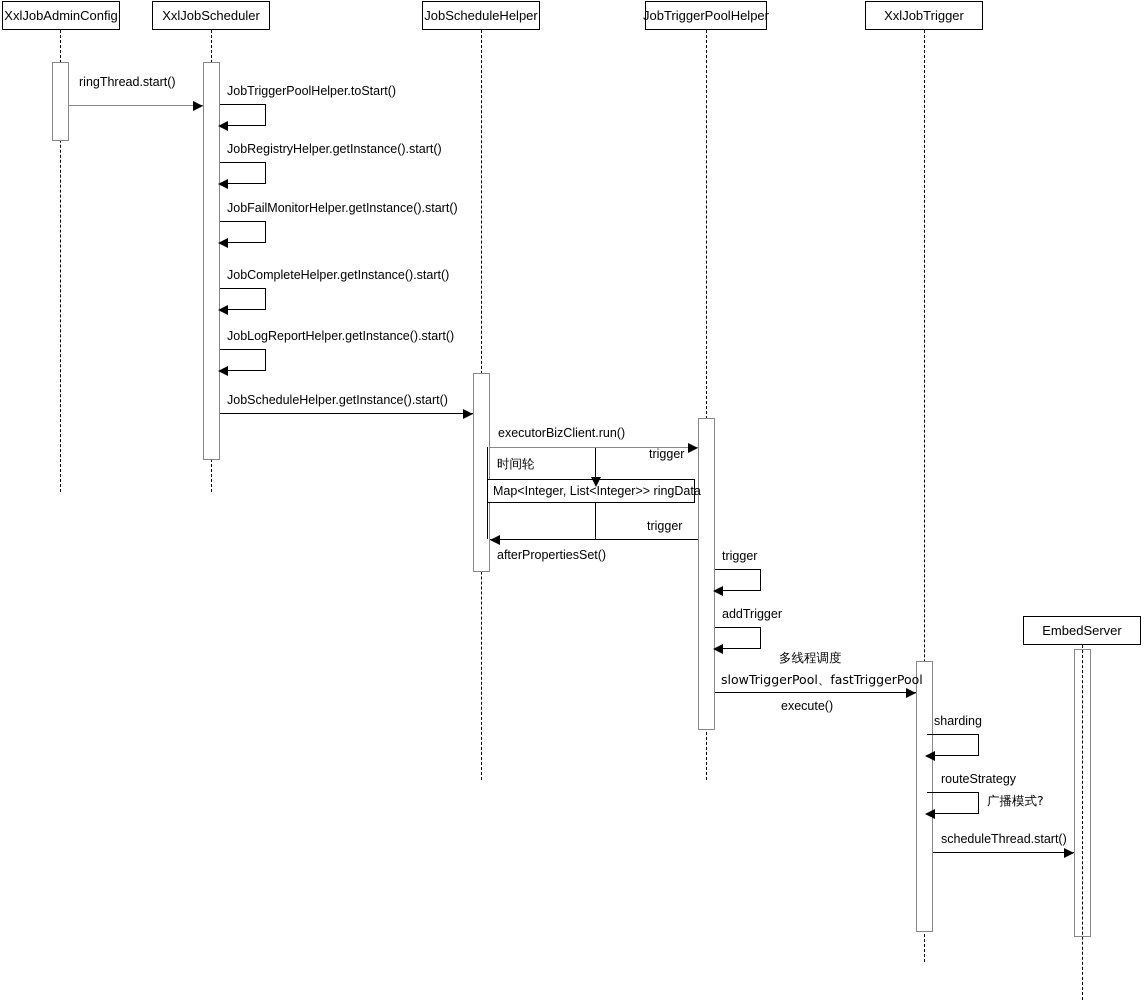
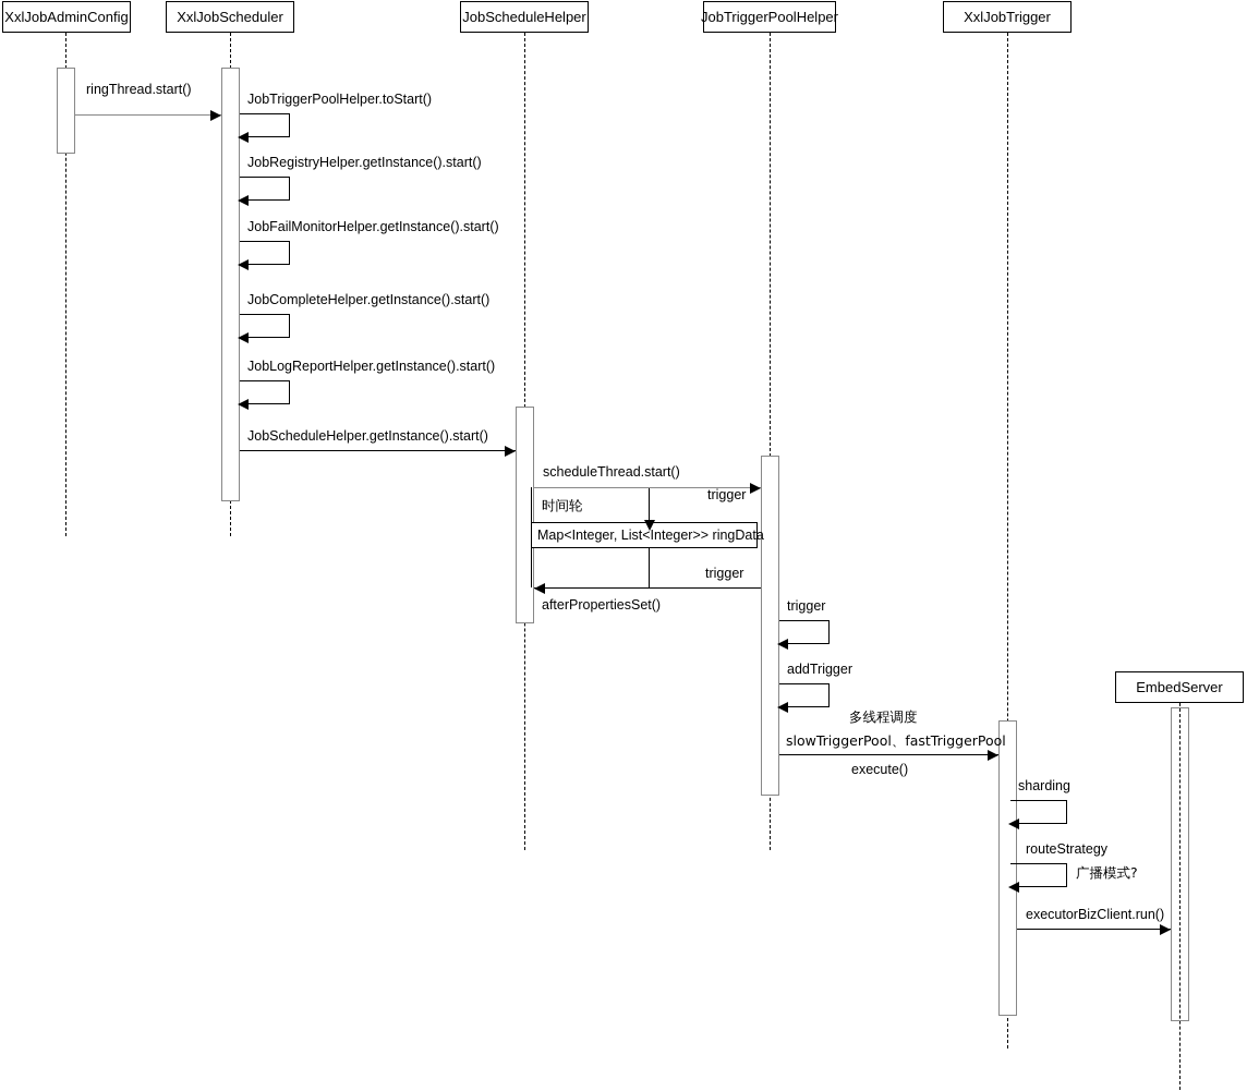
  XxlJobAdminConfig
  XxlJobScheduler
  JobScheduleHelper
  JobTriggerPoolHelper
  XxlJobTrigger
  EmbedServer
  Map<Integer, List<Integer>> ringData
  ringThread.start()
  JobScheduleHelper.getInstance().start()
- executorBizClient.run()
+ scheduleThread.start()
  trigger
  afterPropertiesSet()
  trigger
  execute()
  多线程调度
  slowTriggerPool、fastTriggerPool
- scheduleThread.start()
+ executorBizClient.run()
  JobTriggerPoolHelper.toStart()
  JobRegistryHelper.getInstance().start()
  JobFailMonitorHelper.getInstance().start()
  JobCompleteHelper.getInstance().start()
  JobLogReportHelper.getInstance().start()
  trigger
  addTrigger
  sharding
  routeStrategy
  广播模式?
  时间轮
